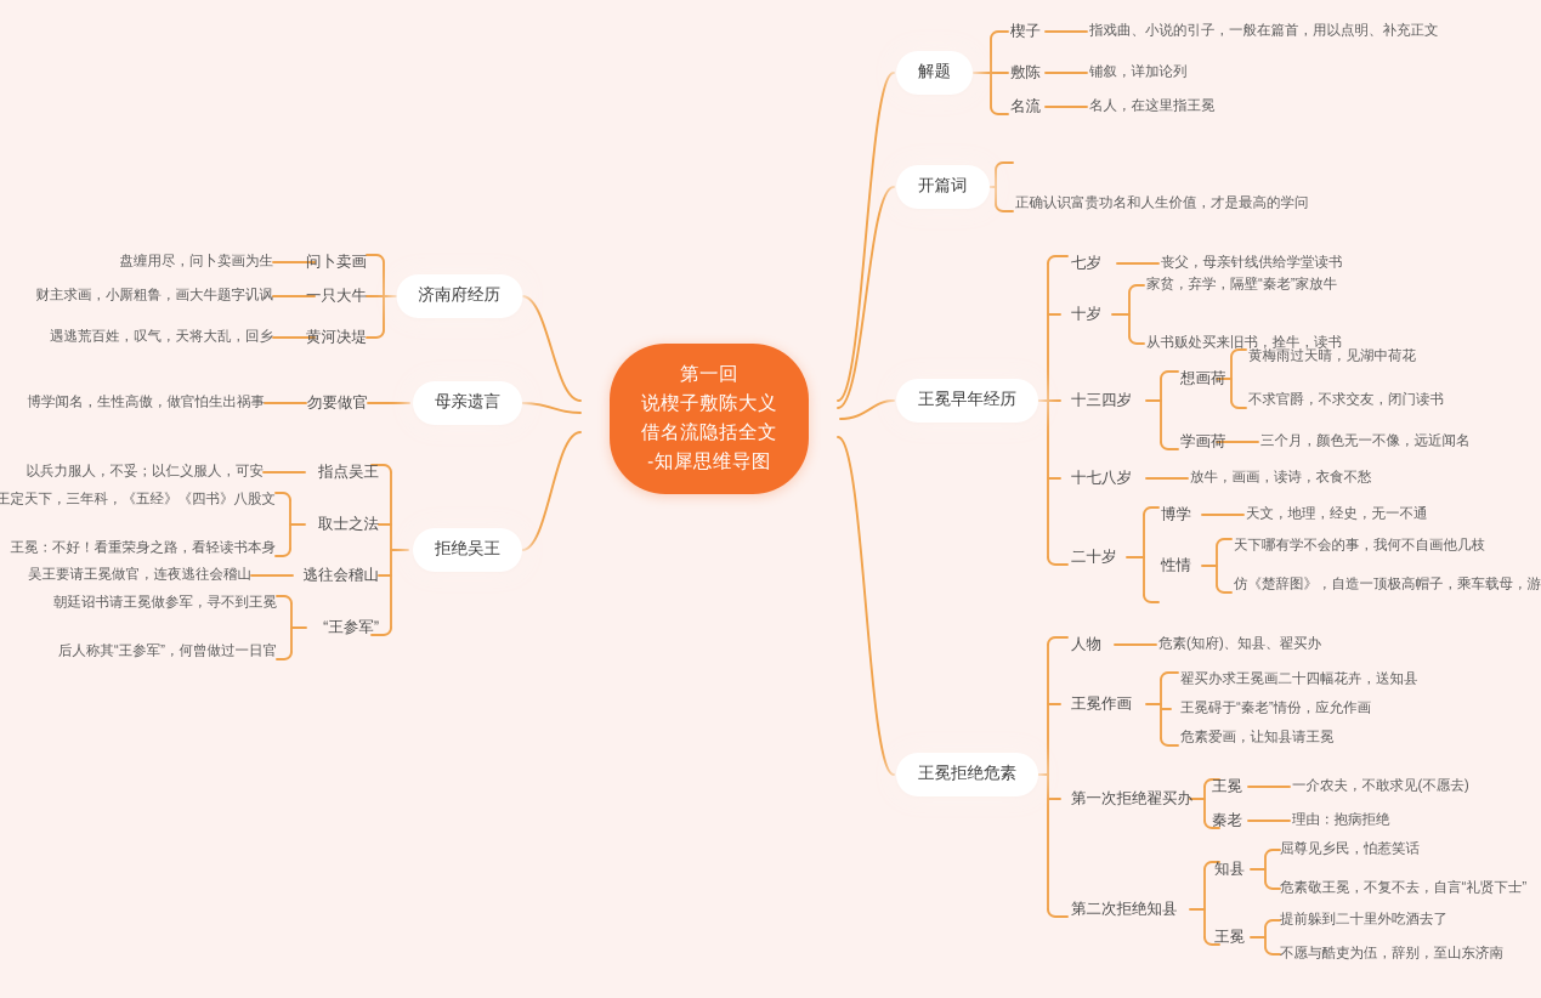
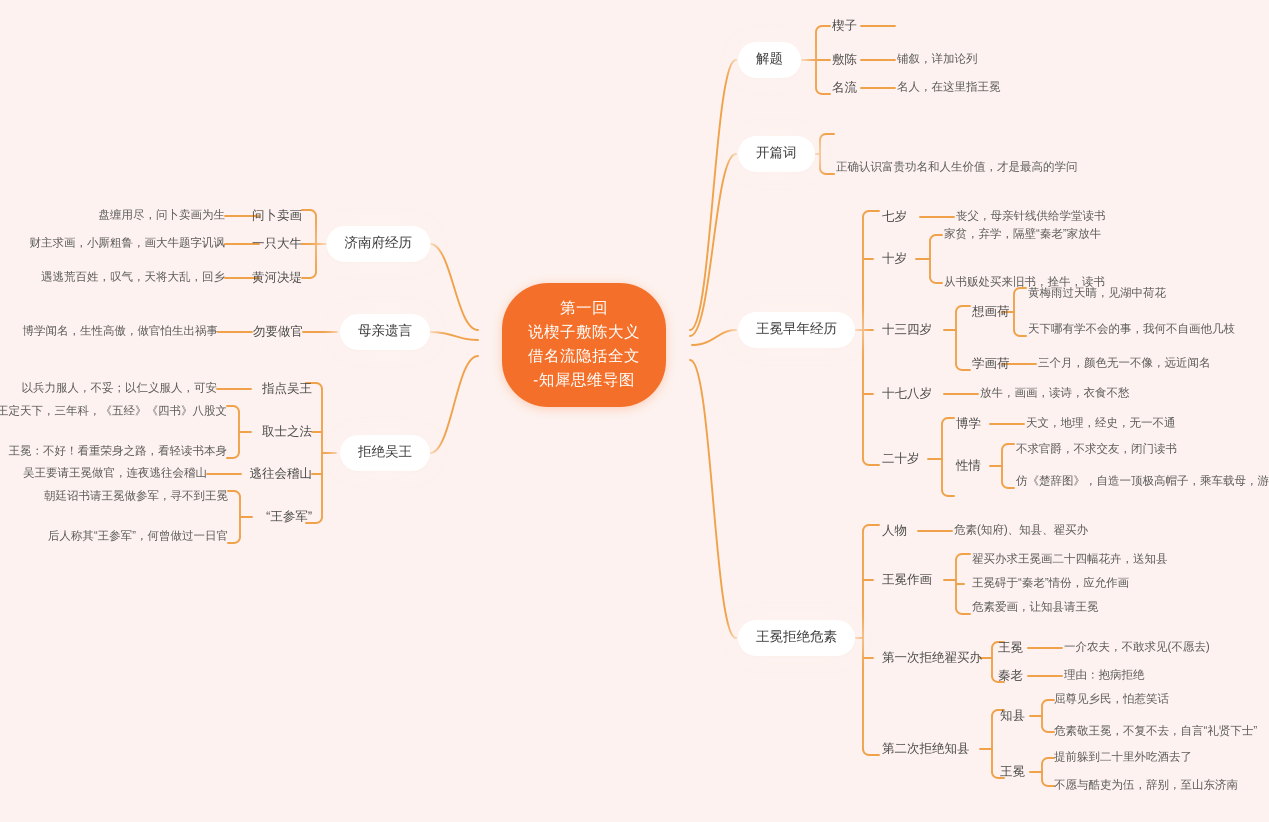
  第一回
  说楔子敷陈大义
  借名流隐括全文
  -知犀思维导图
  解题
  楔子
- 指戏曲、小说的引子，一般在篇首，用以点明、补充正文
  敷陈
  铺叙，详加论列
  名流
  名人，在这里指王冕
  开篇词
  正确认识富贵功名和人生价值，才是最高的学问
  王冕早年经历
  七岁
  丧父，母亲针线供给学堂读书
  十岁
  家贫，弃学，隔壁“秦老”家放牛
  从书贩处买来旧书，拴牛，读书
  十三四岁
  想画荷
  黄梅雨过天晴，见湖中荷花
- 不求官爵，不求交友，闭门读书
+ 天下哪有学不会的事，我何不自画他几枝
  学画荷
  三个月，颜色无一不像，远近闻名
  十七八岁
  放牛，画画，读诗，衣食不愁
  二十岁
  博学
  天文，地理，经史，无一不通
  性情
- 天下哪有学不会的事，我何不自画他几枝
+ 不求官爵，不求交友，闭门读书
  仿《楚辞图》，自造一顶极高帽子，乘车载母，游
  王冕拒绝危素
  人物
  危素(知府)、知县、翟买办
  王冕作画
  翟买办求王冕画二十四幅花卉，送知县
  王冕碍于“秦老”情份，应允作画
  危素爱画，让知县请王冕
  第一次拒绝翟买办
  王冕
  一介农夫，不敢求见(不愿去)
  秦老
  理由：抱病拒绝
  第二次拒绝知县
  知县
  屈尊见乡民，怕惹笑话
  危素敬王冕，不复不去，自言“礼贤下士”
  王冕
  提前躲到二十里外吃酒去了
  不愿与酷吏为伍，辞别，至山东济南
  济南府经历
  问卜卖画
  盘缠用尽，问卜卖画为生
  一只大牛
  财主求画，小厮粗鲁，画大牛题字讥讽
  黄河决堤
  遇逃荒百姓，叹气，天将大乱，回乡
  母亲遗言
  勿要做官
  博学闻名，生性高傲，做官怕生出祸事
  拒绝吴王
  指点吴王
  以兵力服人，不妥；以仁义服人，可安
  取士之法
  王定天下，三年科，《五经》《四书》八股文
  王冕：不好！看重荣身之路，看轻读书本身
  逃往会稽山
  吴王要请王冕做官，连夜逃往会稽山
  “王参军”
  朝廷诏书请王冕做参军，寻不到王冕
  后人称其“王参军”，何曾做过一日官
